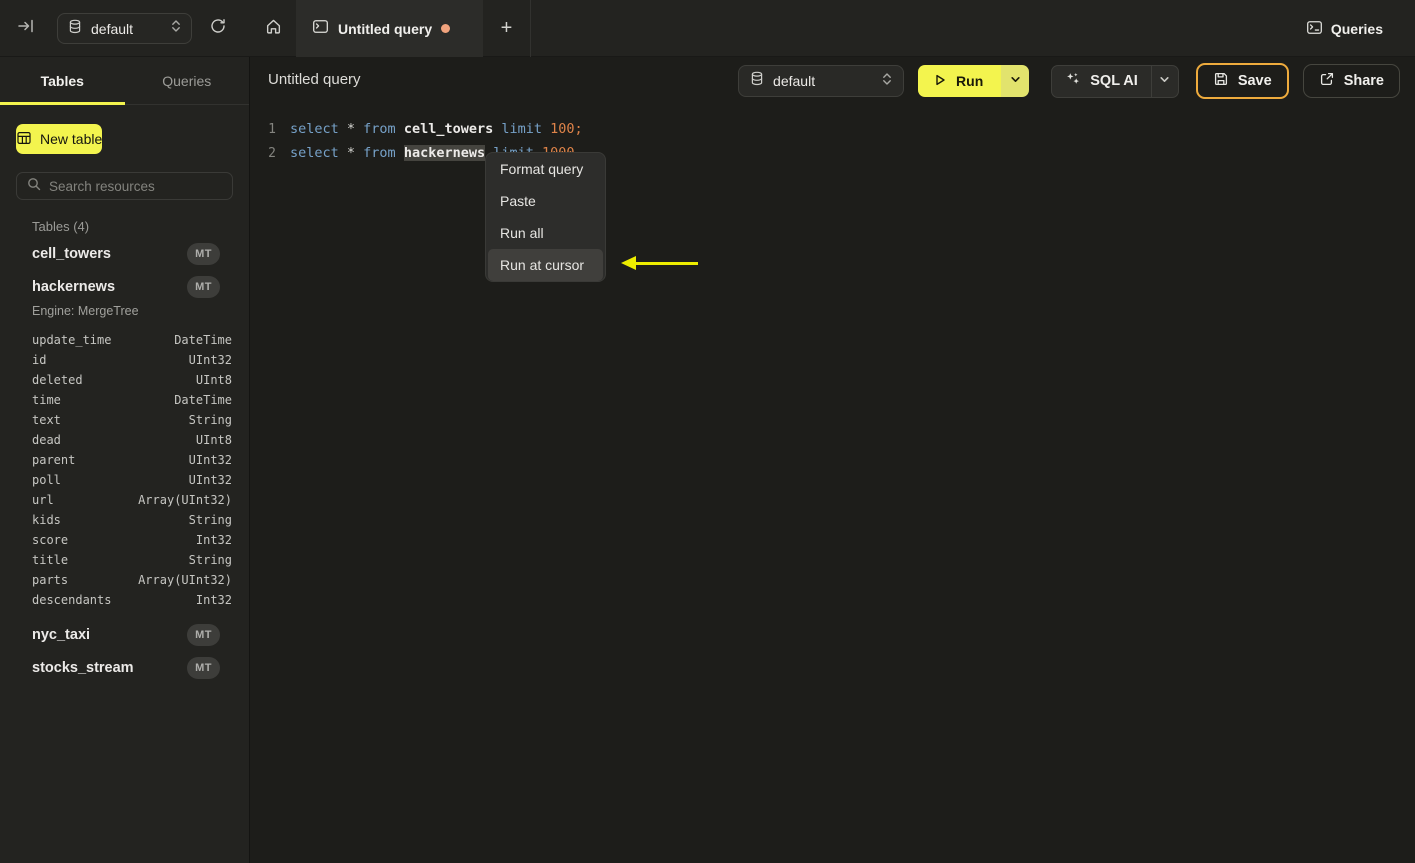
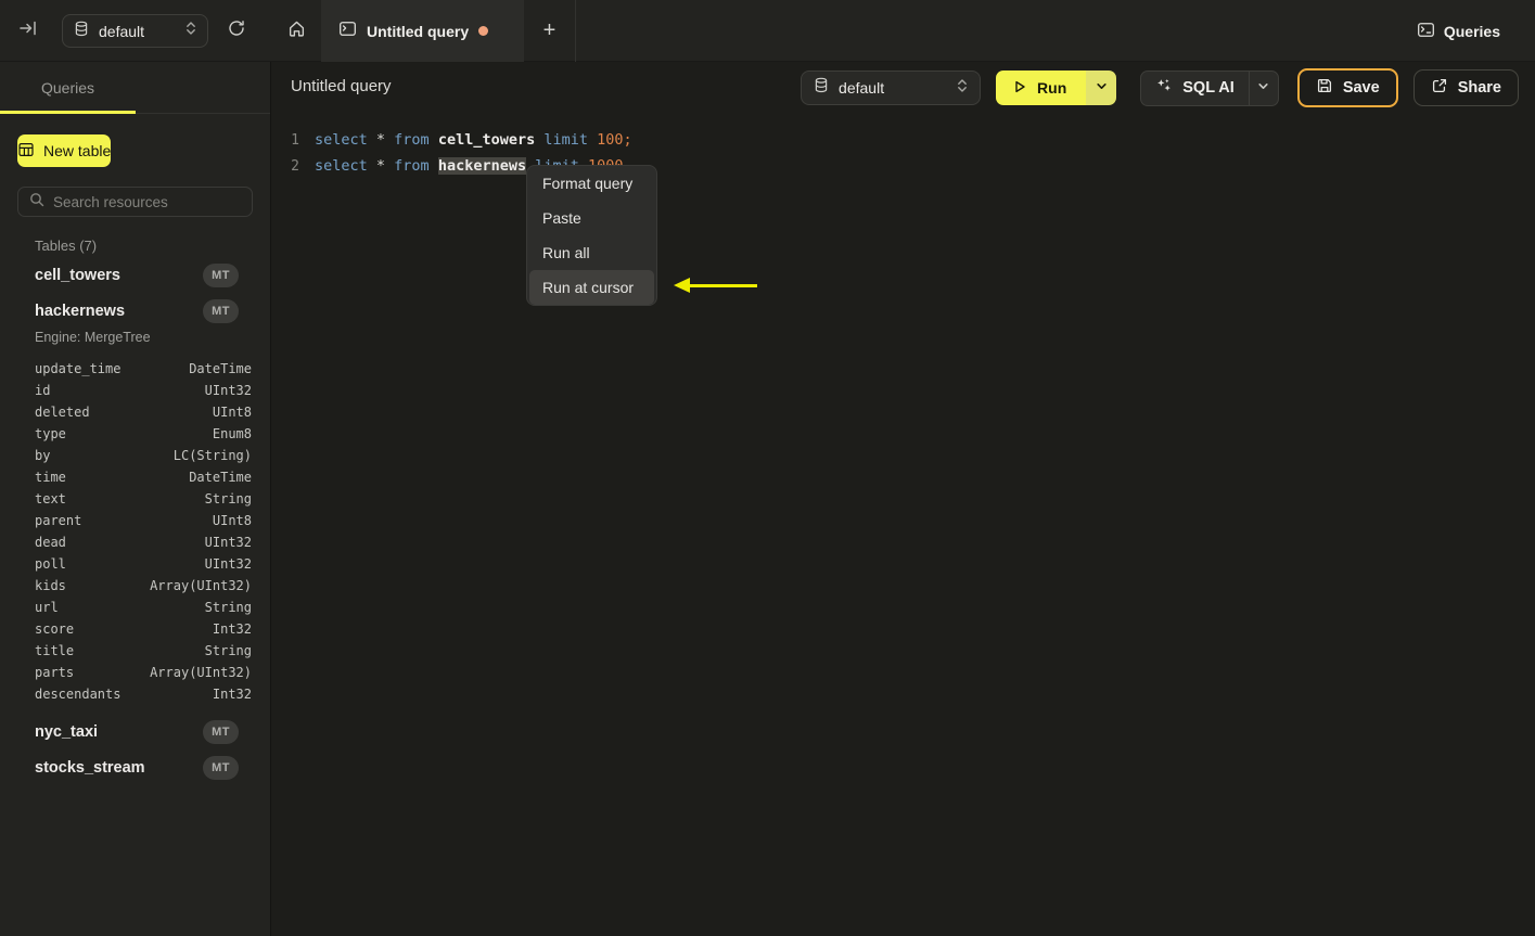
  default
  Untitled query
  +
  Queries
- Tables
  Queries
  New table
  Search resources
- Tables (4)
+ Tables (7)
  cell_towers
  MT
  hackernews
  MT
  Engine: MergeTree
  update_time
  DateTime
  id
  UInt32
  deleted
  UInt8
+ type
+ Enum8
+ by
+ LC(String)
  time
  DateTime
  text
  String
- dead
+ parent
  UInt8
- parent
+ dead
  UInt32
  poll
  UInt32
- url
+ kids
  Array(UInt32)
- kids
+ url
  String
  score
  Int32
  title
  String
  parts
  Array(UInt32)
  descendants
  Int32
  nyc_taxi
  MT
  stocks_stream
  MT
  Untitled query
  default
  Run
  SQL AI
  Save
  Share
  1
  select * from cell_towers limit 100;
  2
  select * from hackernews
  Format query
  Paste
  Run all
  Run at cursor
